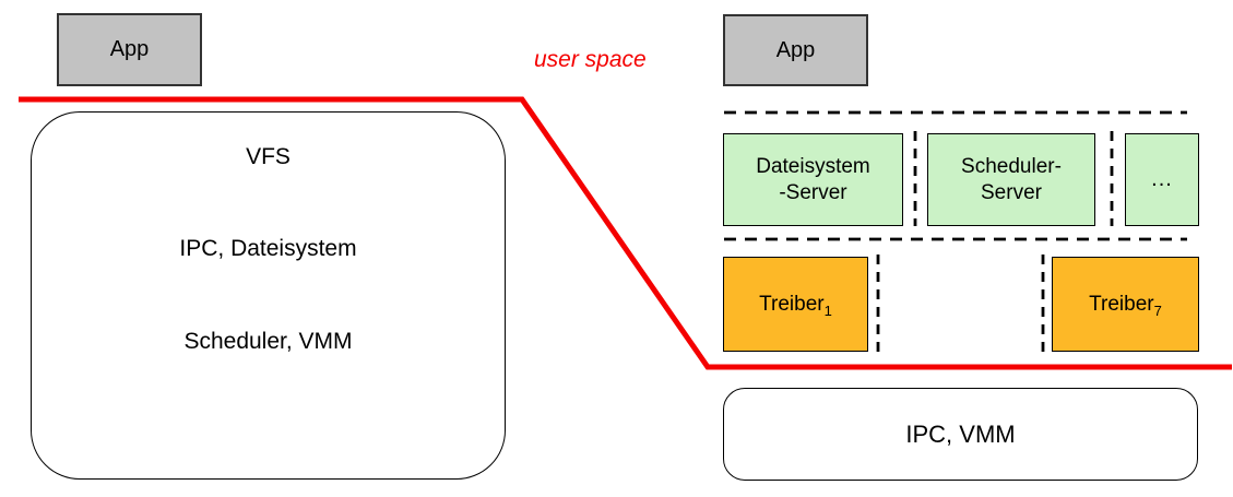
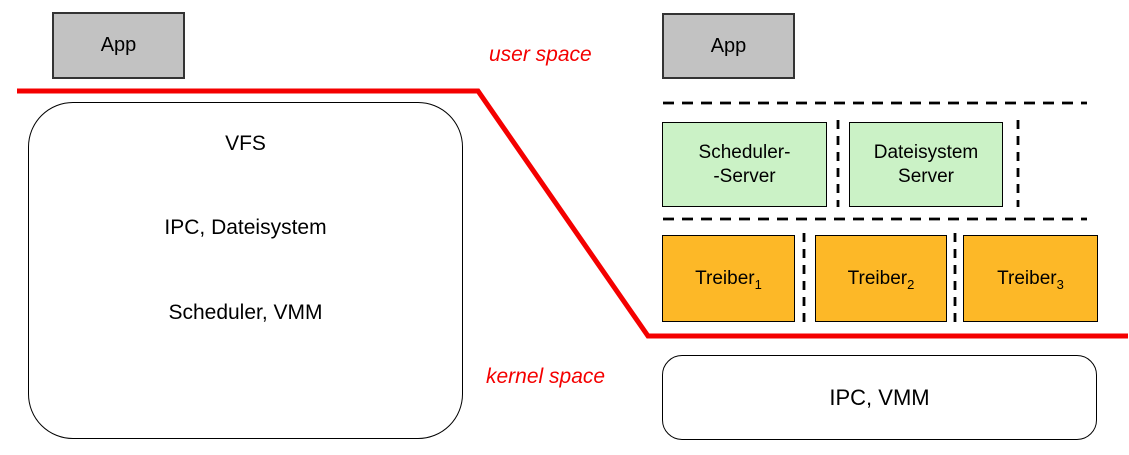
  App
  VFS
  IPC, Dateisystem
  Scheduler, VMM
  user space
+ kernel space
  App
- Dateisystem
+ Scheduler-
  -Server
- Scheduler-
+ Dateisystem
  Server
- ...
  Treiber1
+ Treiber2
- Treiber7
+ Treiber3
  IPC, VMM
